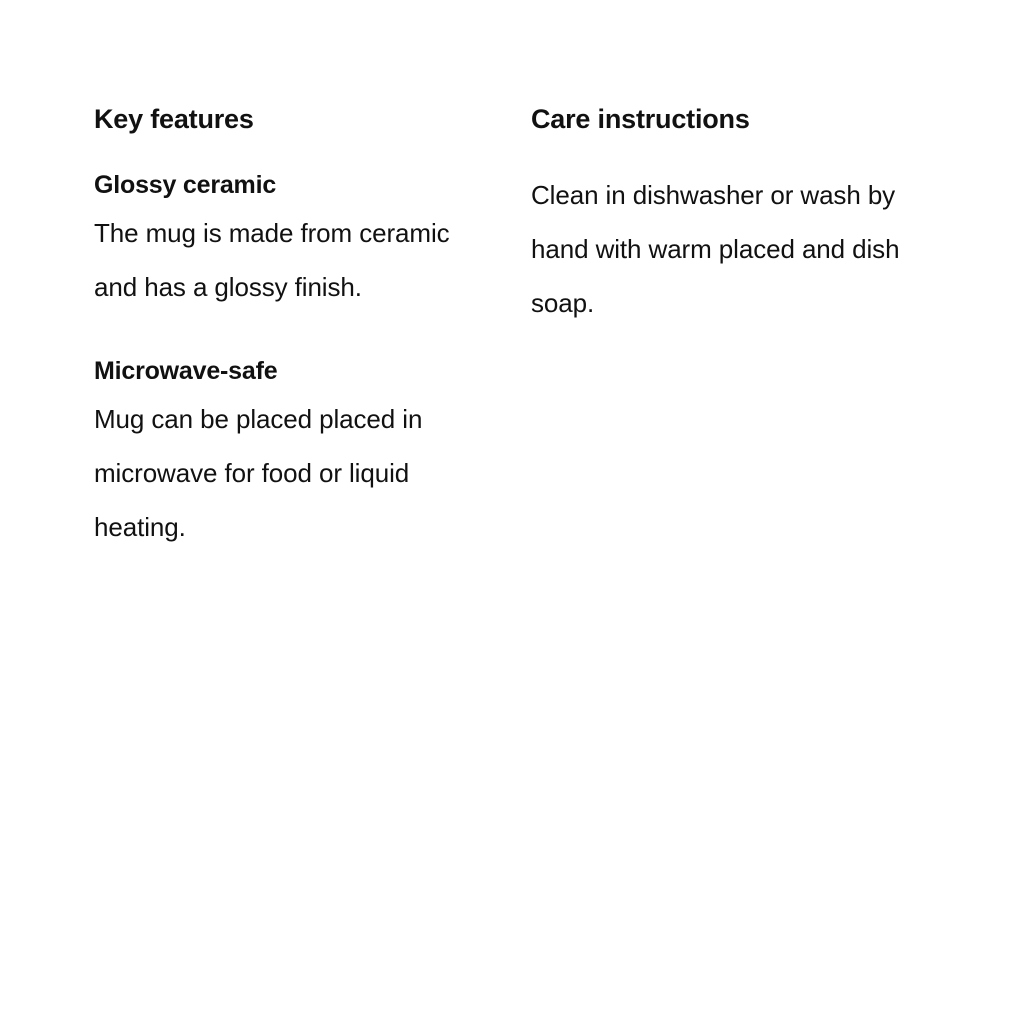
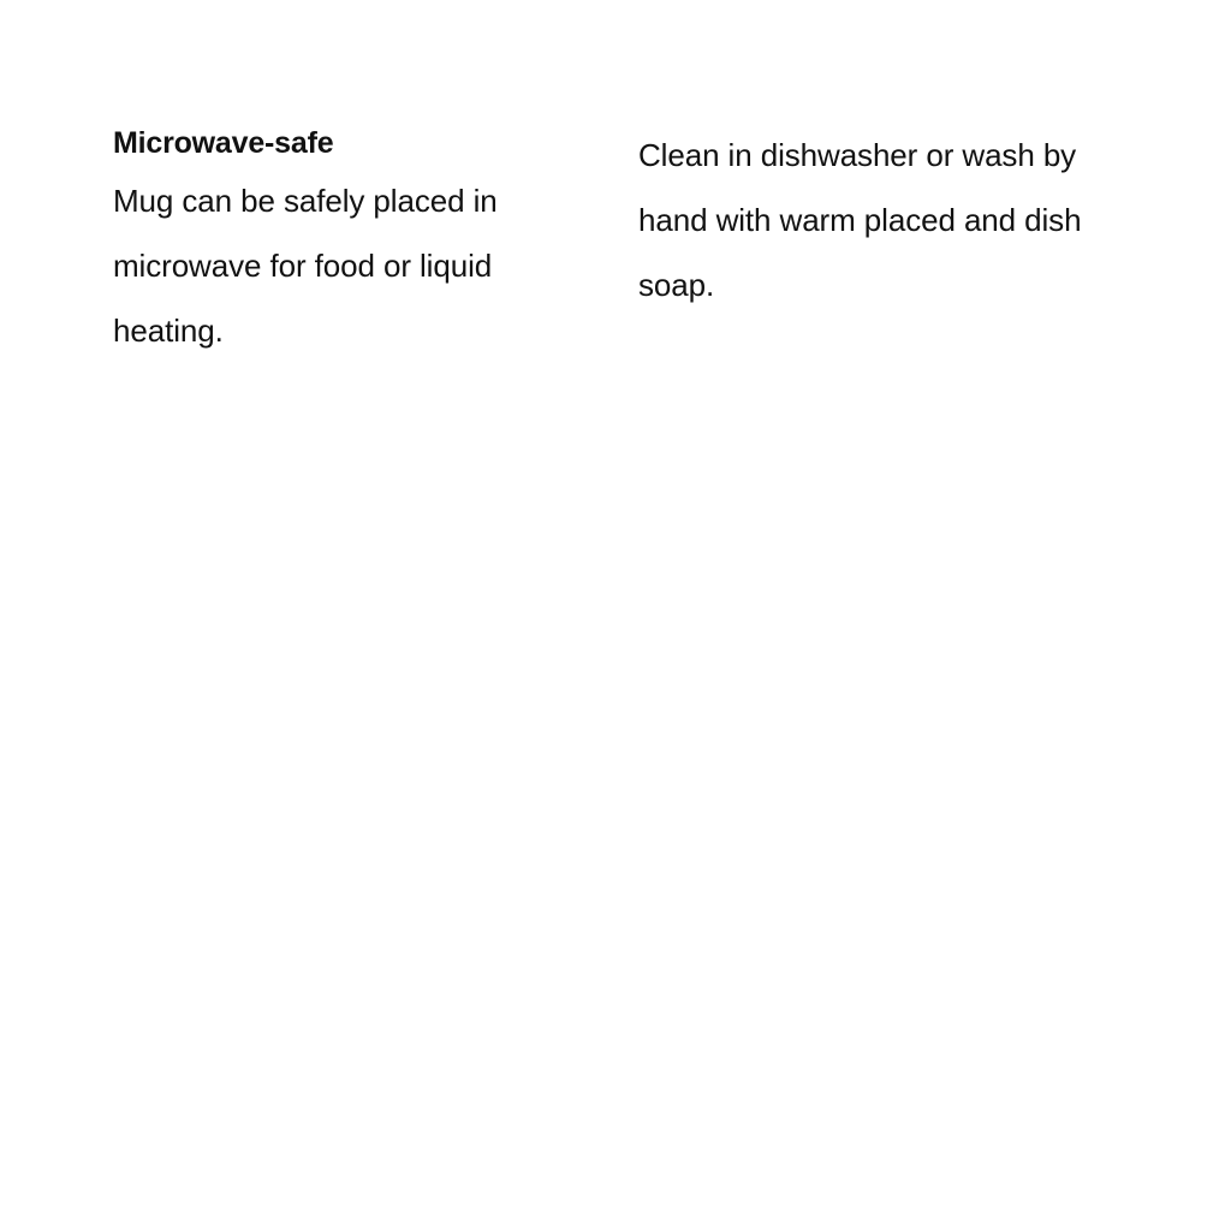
- Key features
- Glossy ceramic
- The mug is made from ceramic and has a glossy finish.
  Microwave-safe
- Mug can be placed placed in microwave for food or liquid heating.
+ Mug can be safely placed in microwave for food or liquid heating.
- Care instructions
  Clean in dishwasher or wash by hand with warm placed and dish soap.
